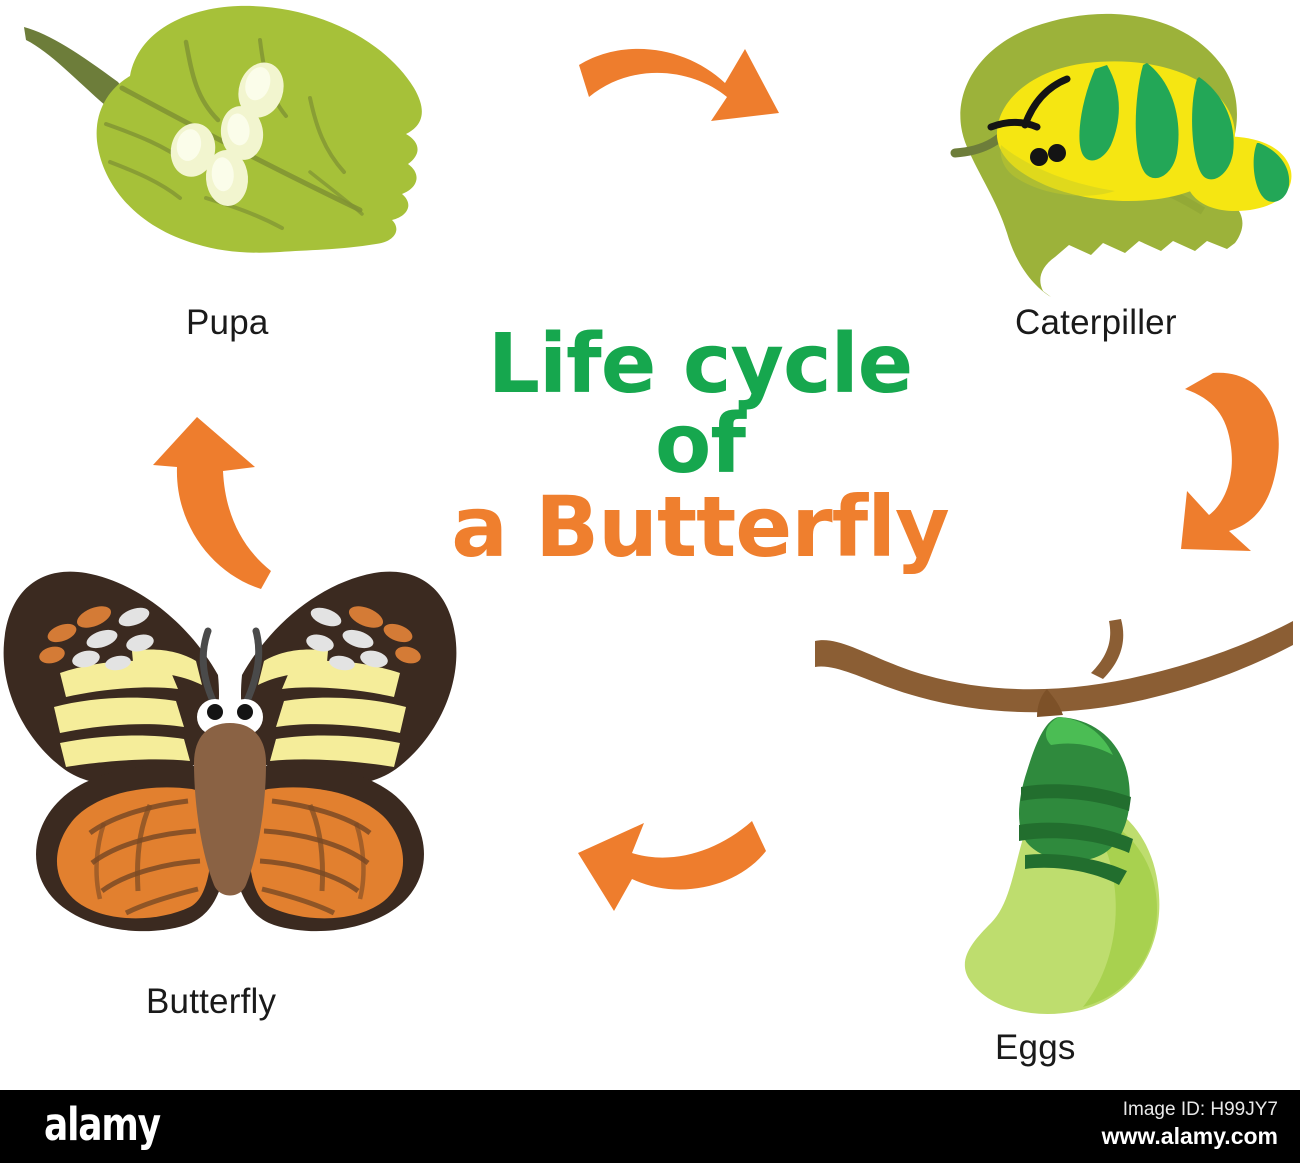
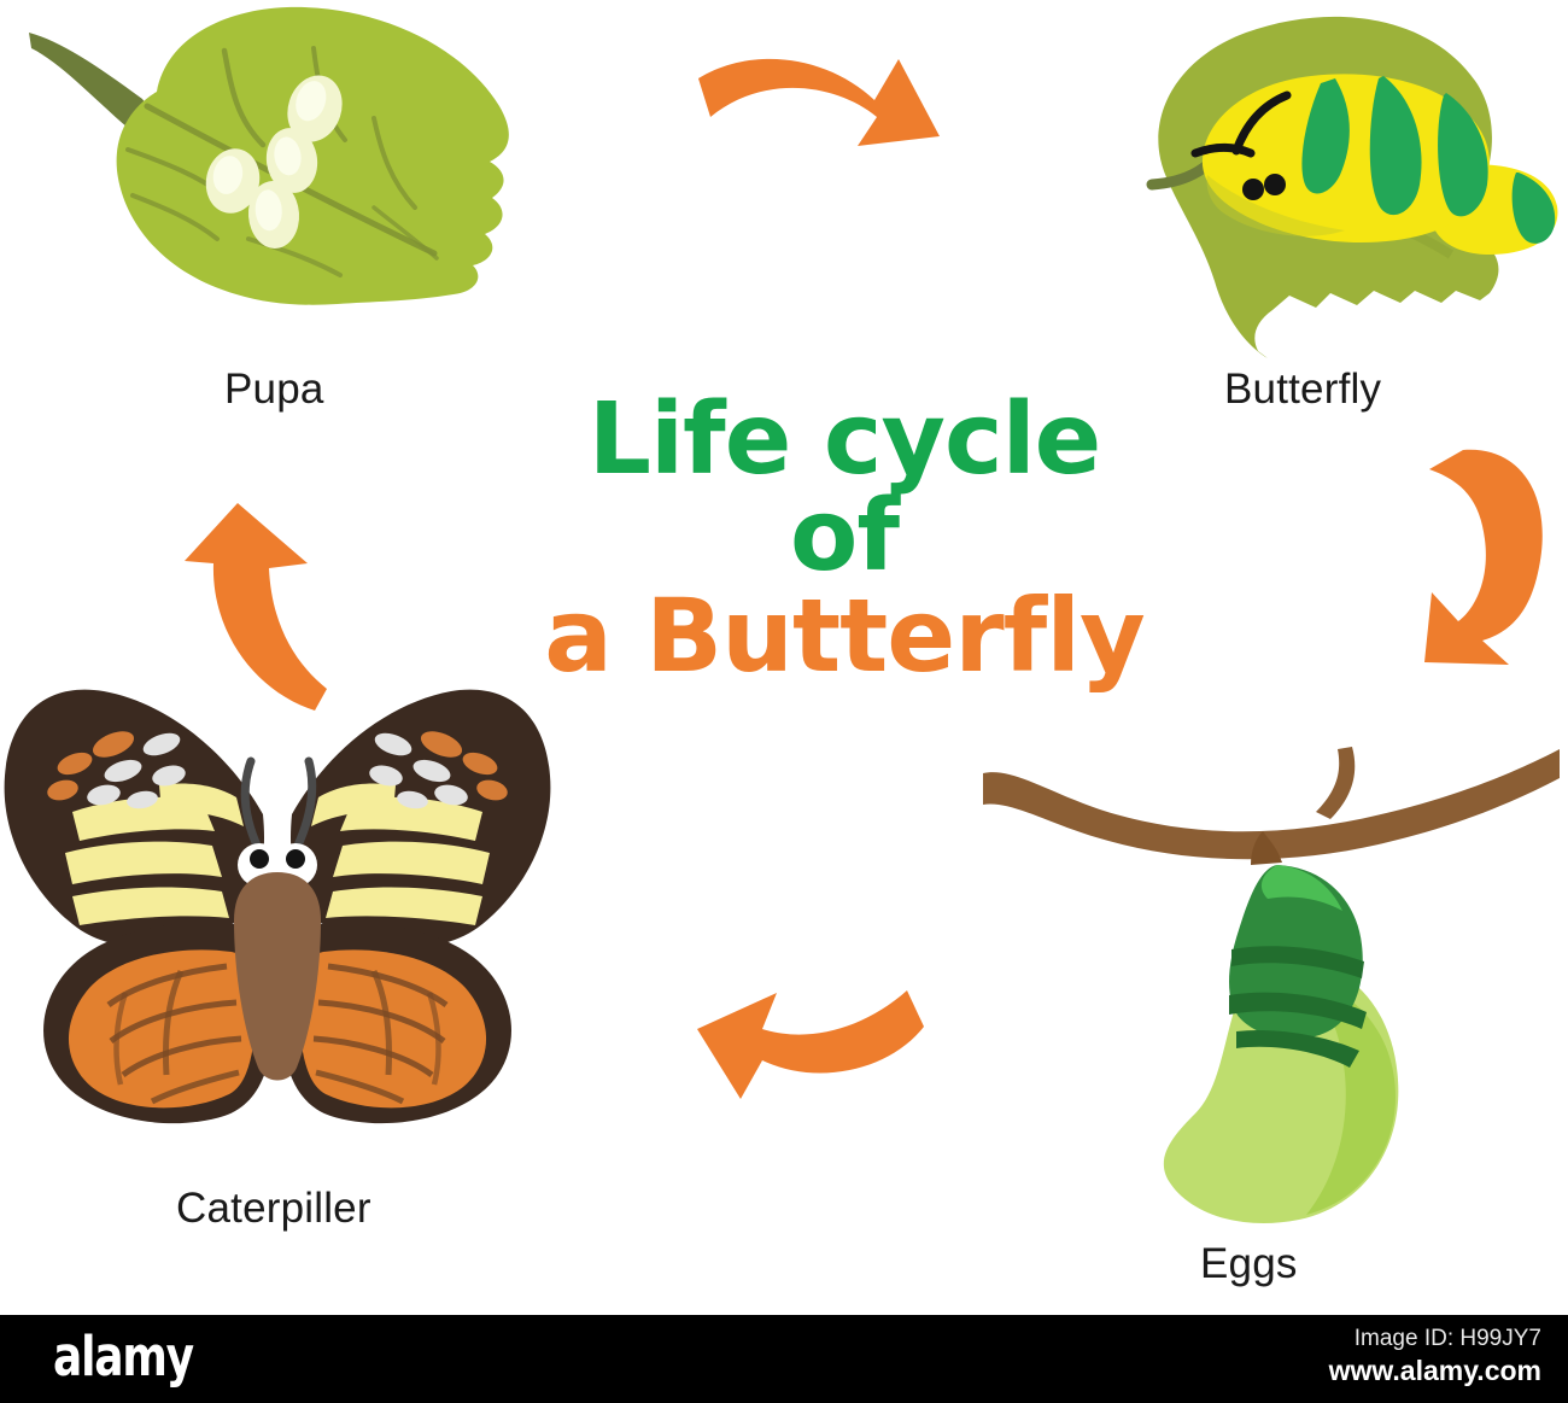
  Life cycle of
  a Butterfly
  Pupa
- Caterpiller
+ Butterfly
  Eggs
- Butterfly
+ Caterpiller
  alamy
  Image ID: H99JY7
  www.alamy.com
